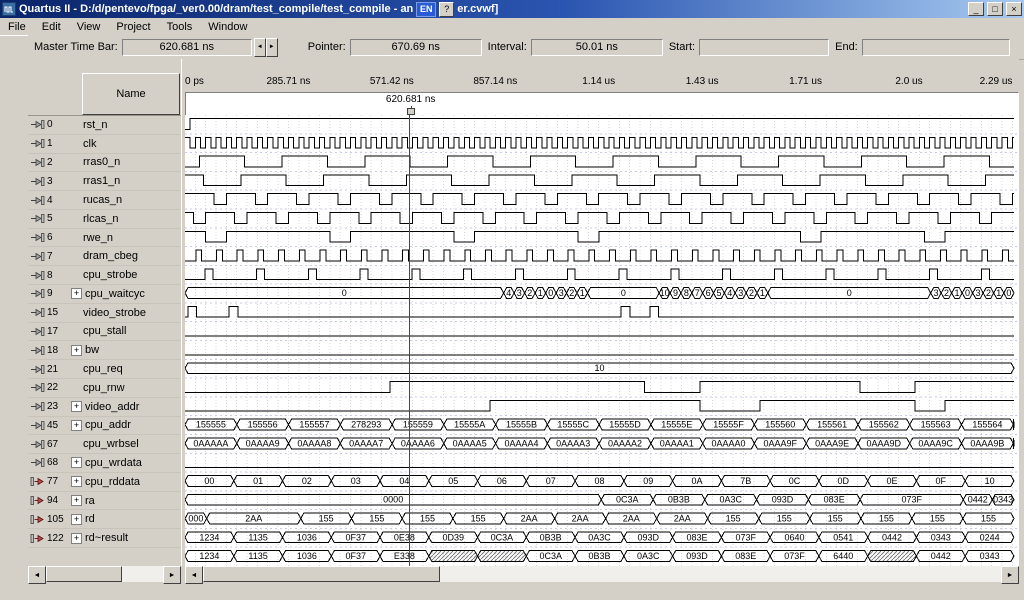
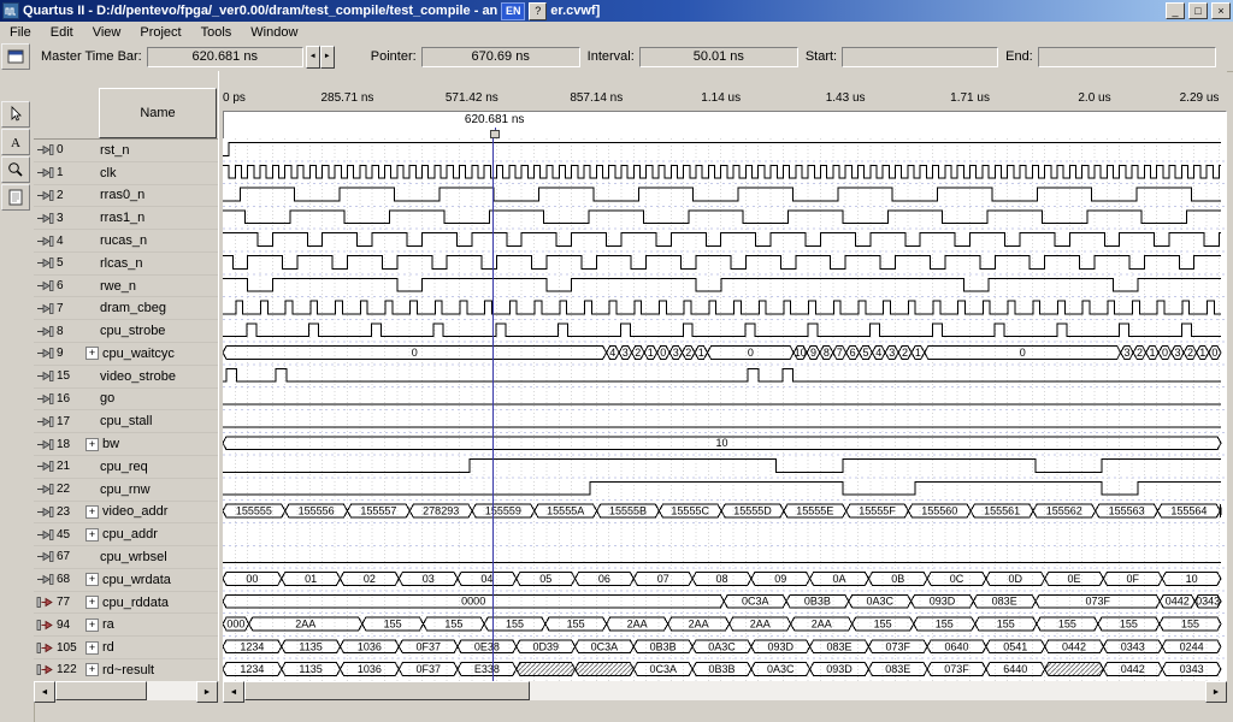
  Quartus II - D:/d/pentevo/fpga/_ver0.00/dram/test_compile/test_compile - an
  EN
  ?
  er.cvwf]
  _
  □
  ×
  File
  Edit
  View
  Project
  Tools
  Window
+ A
  Master Time Bar:
  620.681 ns
  Pointer:
  670.69 ns
  Interval:
  50.01 ns
  Start:
  End:
  Name
  0
  rst_n
  1
  clk
  2
  rras0_n
  3
  rras1_n
  4
  rucas_n
  5
  rlcas_n
  6
  rwe_n
  7
  dram_cbeg
  8
  cpu_strobe
  9
  +
  cpu_waitcyc
  15
  video_strobe
+ 16
+ go
  17
  cpu_stall
  18
  +
  bw
  21
  cpu_req
  22
  cpu_rnw
  23
  +
  video_addr
  45
  +
  cpu_addr
  67
  cpu_wrbsel
  68
  +
  cpu_wrdata
  77
  +
  cpu_rddata
  94
  +
  ra
  105
  +
  rd
  122
  +
  rd~result
  0 ps
  285.71 ns
  571.42 ns
  857.14 ns
  1.14 us
  1.43 us
  1.71 us
  2.0 us
  2.29 us
  620.681 ns
  0
  4
  3
  2
  1
  0
  3
  2
  1
  0
  10
  9
  8
  7
  6
  5
  4
  3
  2
  1
  0
  3
  2
  1
  0
  3
  2
  1
  0
  10
  155555
  155556
  155557
  278293
  155559
  15555A
  15555B
  15555C
  15555D
  15555E
  15555F
  155560
  155561
  155562
  155563
  155564
- 0AAAAA
- 0AAAA9
- 0AAAA8
- 0AAAA7
- 0AAAA6
- 0AAAA5
- 0AAAA4
- 0AAAA3
- 0AAAA2
- 0AAAA1
- 0AAAA0
- 0AAA9F
- 0AAA9E
- 0AAA9D
- 0AAA9C
- 0AAA9B
  00
  01
  02
  03
  04
  05
  06
  07
  08
  09
  0A
- 7B
+ 0B
  0C
  0D
  0E
  0F
  10
  0000
  0C3A
  0B3B
  0A3C
  093D
  083E
  073F
  0442
  0343
  000
  2AA
  155
  155
  155
  155
  2AA
  2AA
  2AA
  2AA
  155
  155
  155
  155
  155
  155
  1234
  1135
  1036
  0F37
  0E38
  0D39
  0C3A
  0B3B
  0A3C
  093D
  083E
  073F
  0640
  0541
  0442
  0343
  0244
  1234
  1135
  1036
  0F37
  E338
  0C3A
  0B3B
  0A3C
  093D
  083E
  073F
  6440
  0442
  0343
